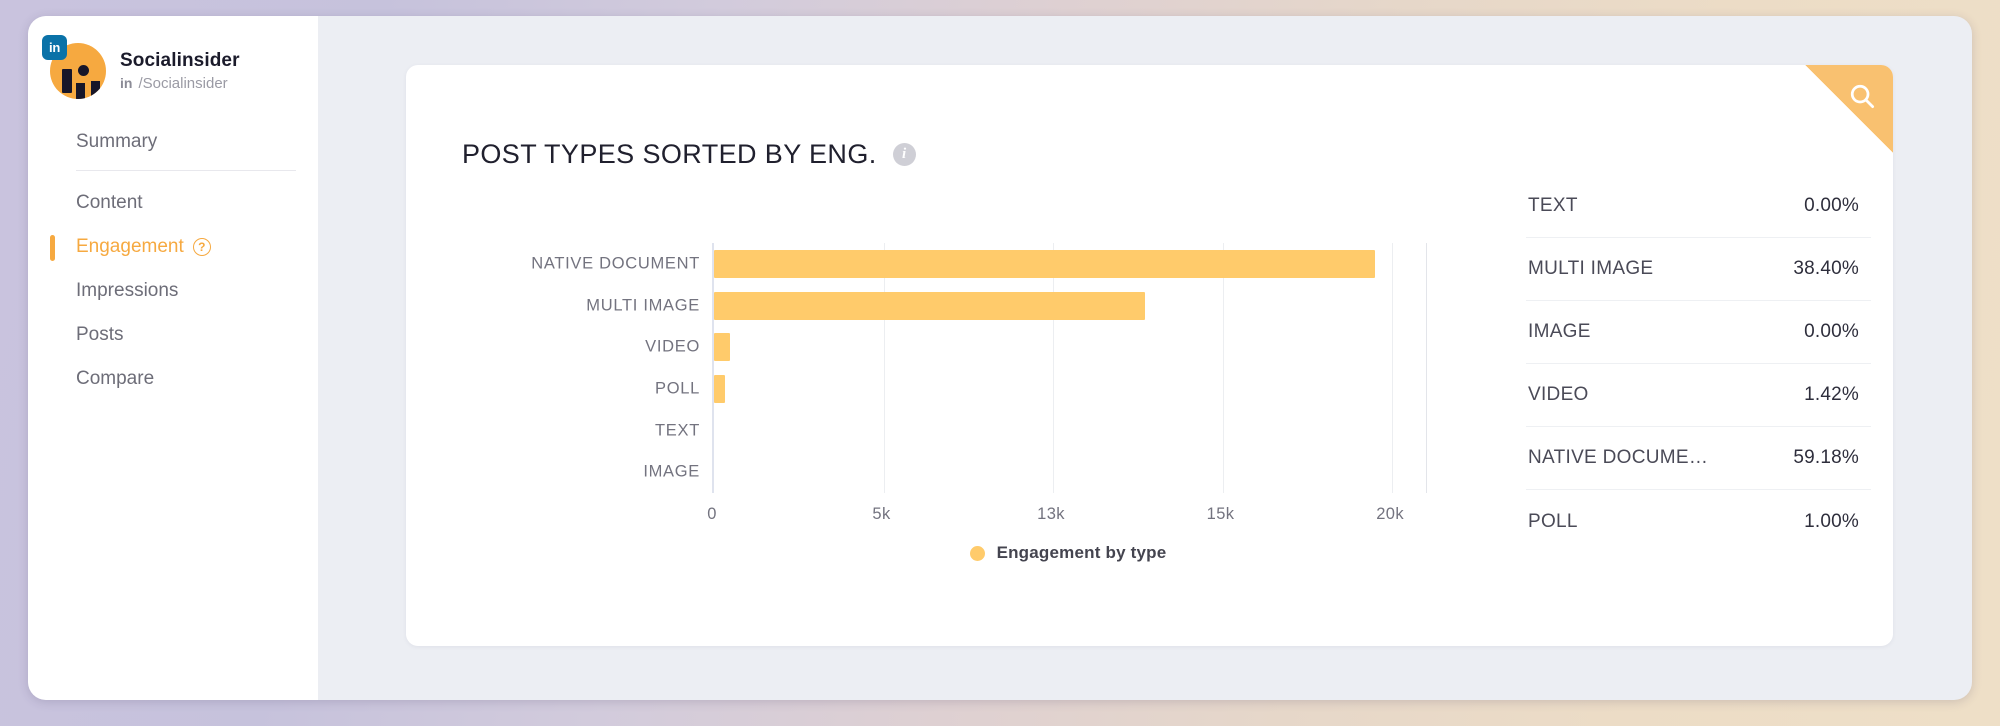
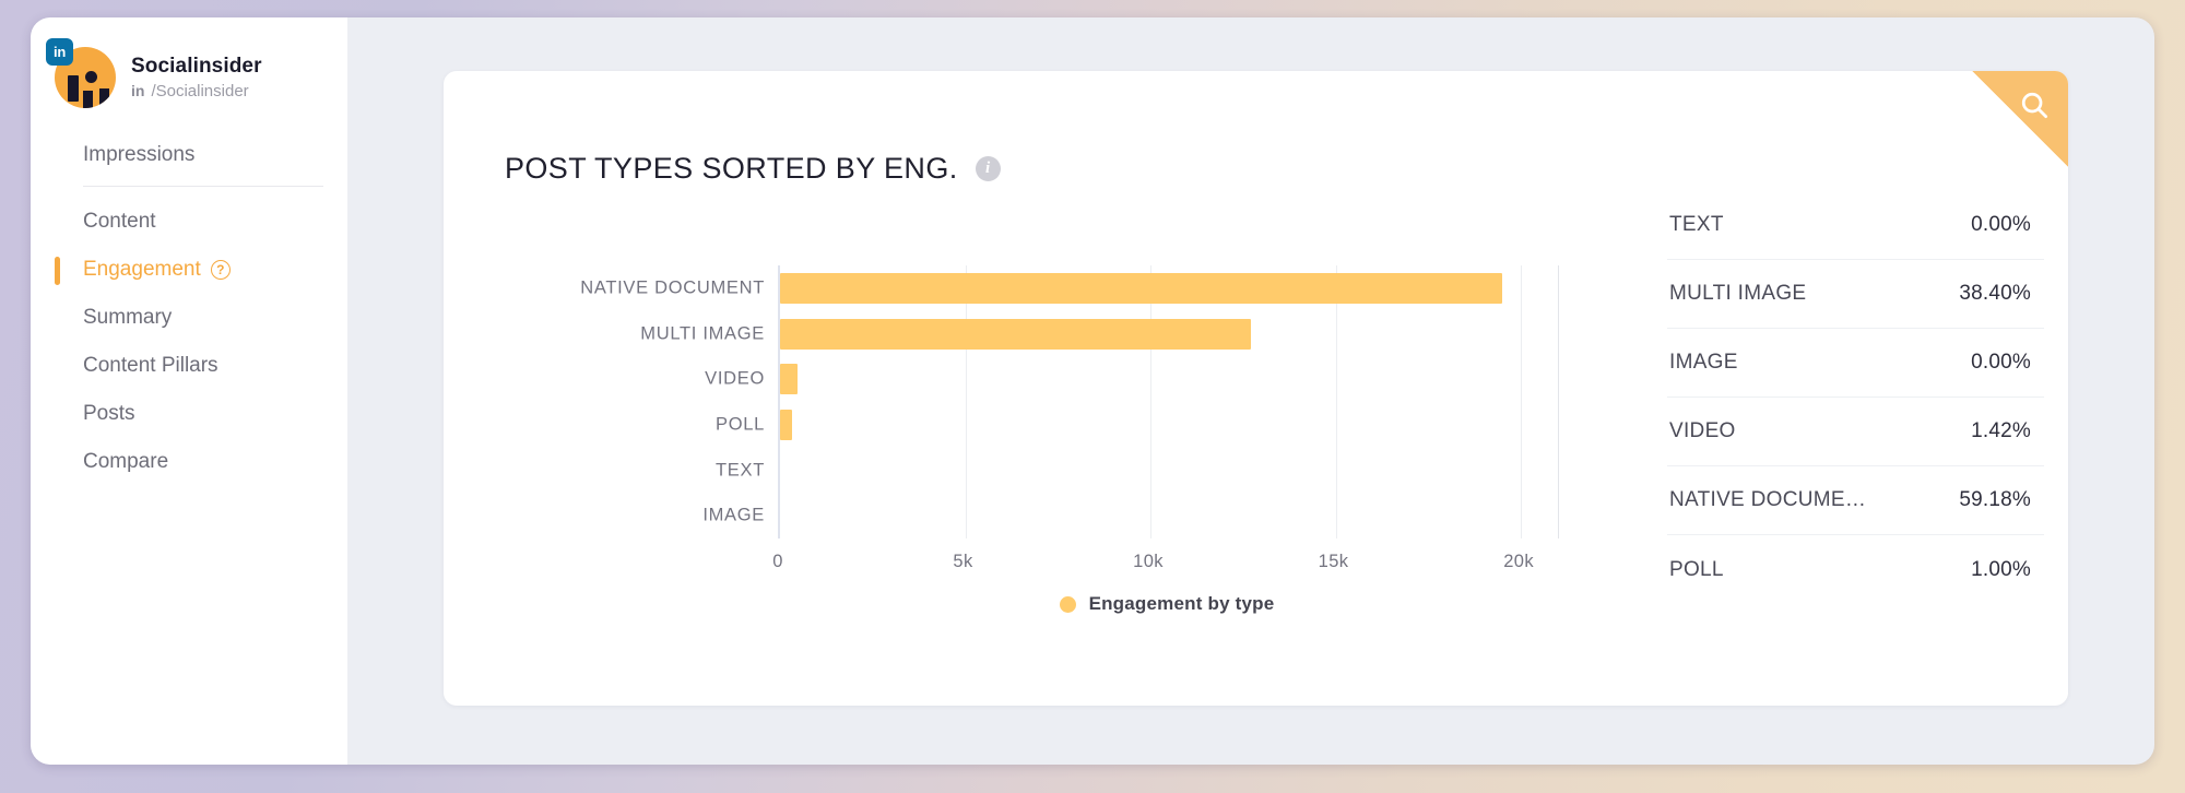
  in
  Socialinsider
  in
  /Socialinsider
- Summary
+ Impressions
  Content
  Engagement
  ?
- Impressions
+ Summary
+ Content Pillars
  Posts
  Compare
  POST TYPES SORTED BY ENG.
  i
  NATIVE DOCUMENT
  MULTI IMAGE
  VIDEO
  POLL
  TEXT
  IMAGE
  0
  5k
- 13k
+ 10k
  15k
  20k
  Engagement by type
  TEXT
  0.00%
  MULTI IMAGE
  38.40%
  IMAGE
  0.00%
  VIDEO
  1.42%
  NATIVE DOCUME…
  59.18%
  POLL
  1.00%
